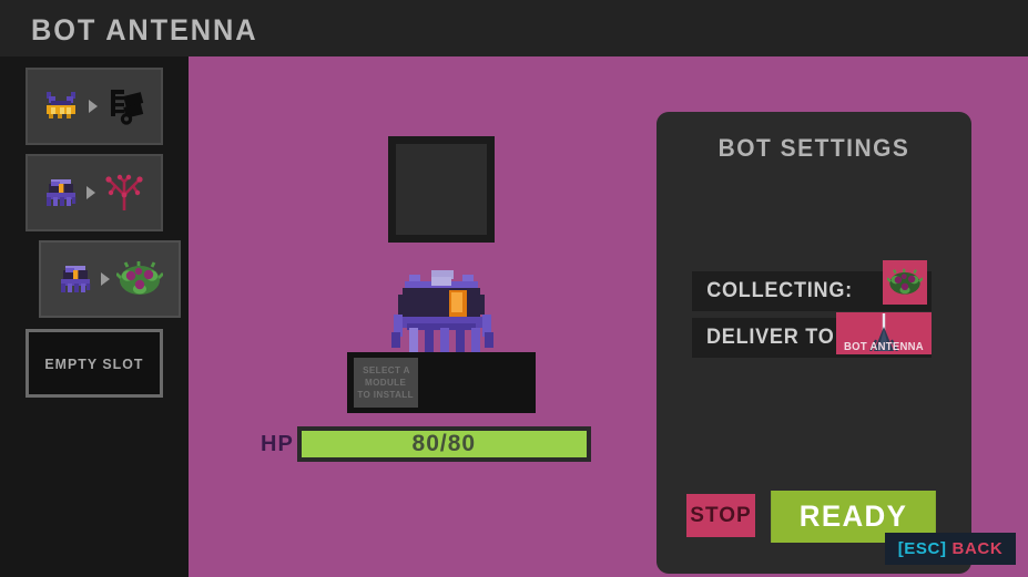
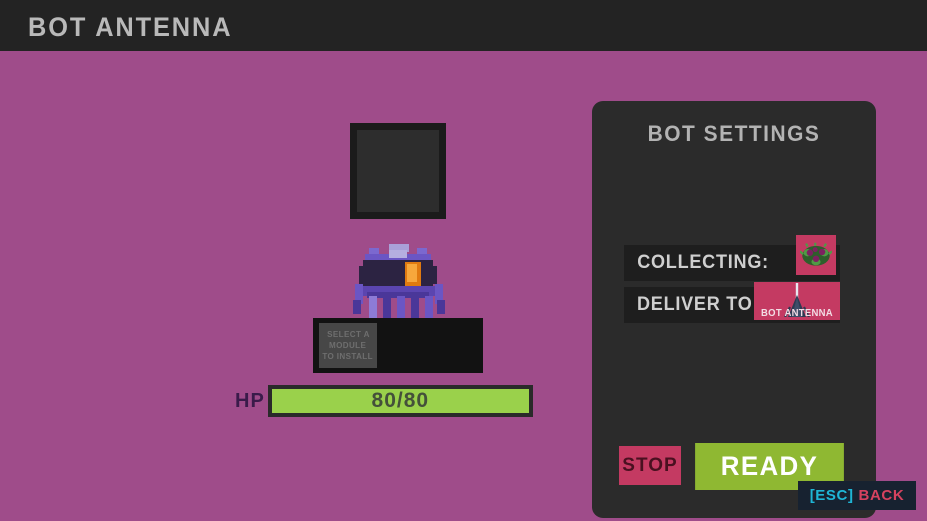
  BOT ANTENNA
- EMPTY SLOT
  HP
  80/80
  SELECT A
  MODULE
  TO INSTALL
  BOT SETTINGS
  COLLECTING:
  DELIVER TO
  BOT ANTENNA
  STOP
  READY
  [ESC]
  BACK
